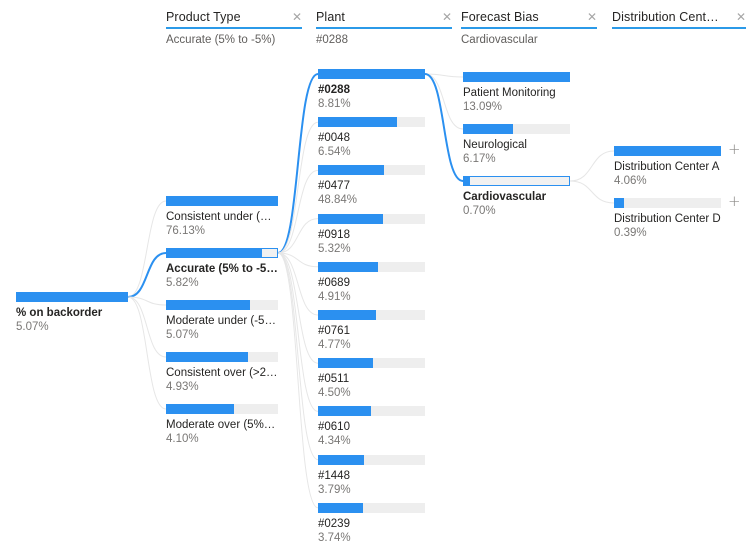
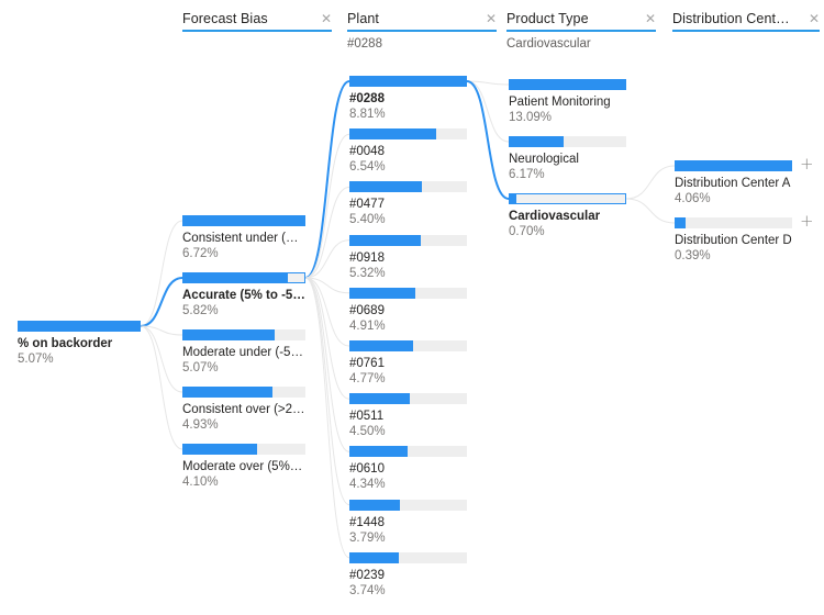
- Product Type
+ Forecast Bias
  ✕
- Accurate (5% to -5%)
  Plant
  ✕
  #0288
- Forecast Bias
+ Product Type
  ✕
  Cardiovascular
  Distribution Cent…
  ✕
  % on backorder
  5.07%
  Consistent under (<-2
- 76.13%
+ 6.72%
  Accurate (5% to -5%
  5.82%
  Moderate under (-5%
  5.07%
  Consistent over (>20%
  4.93%
  Moderate over (5% to
  4.10%
  #0288
  8.81%
  #0048
  6.54%
  #0477
- 48.84%
+ 5.40%
  #0918
  5.32%
  #0689
  4.91%
  #0761
  4.77%
  #0511
  4.50%
  #0610
  4.34%
  #1448
  3.79%
  #0239
  3.74%
  Patient Monitoring
  13.09%
  Neurological
  6.17%
  Cardiovascular
  0.70%
  Distribution Center A
  4.06%
  +
  Distribution Center D
  0.39%
  +
